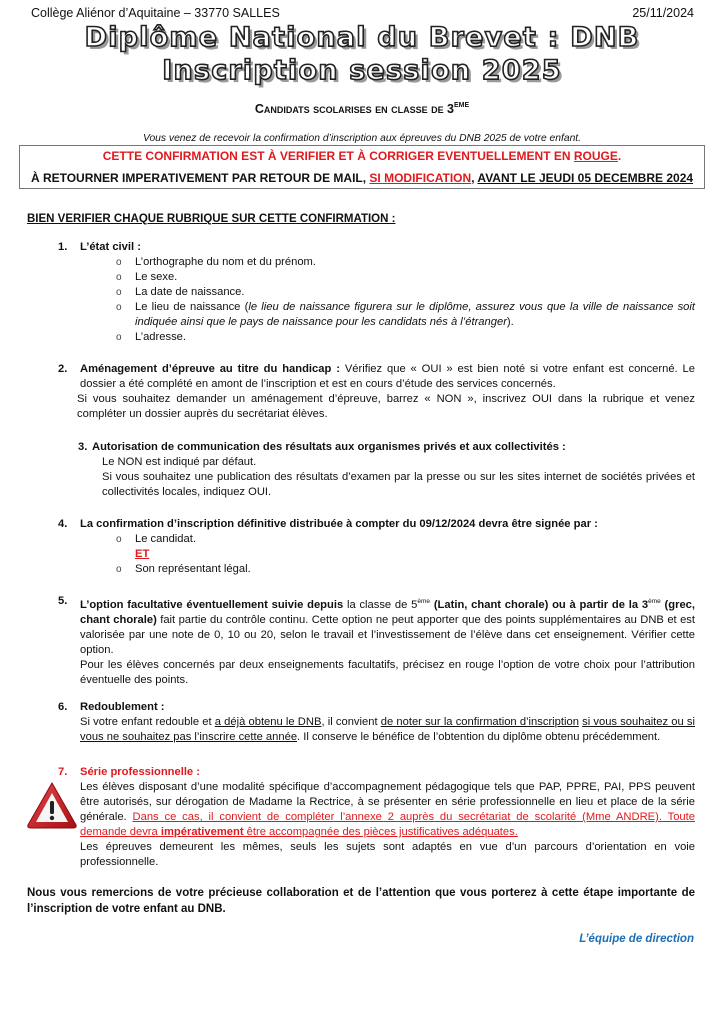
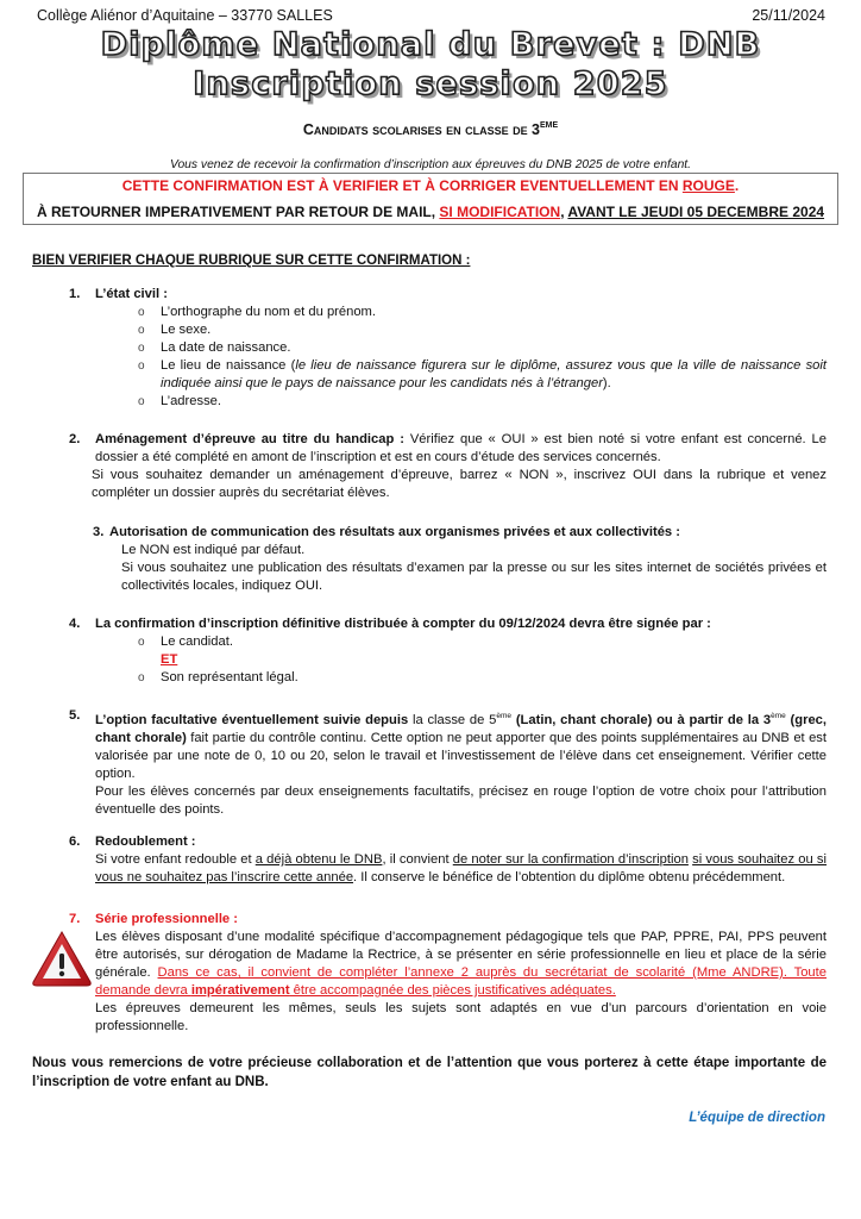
  Collège Aliénor d’Aquitaine – 33770 SALLES
  25/11/2024
  Diplôme National du Brevet : DNB
  Inscription session 2025
  Candidats scolarises en classe de 3
  Vous venez de recevoir la confirmation d’inscription aux épreuves du DNB 2025 de votre enfant.
  CETTE CONFIRMATION EST À VERIFIER ET À CORRIGER EVENTUELLEMENT EN ROUGE.
  À RETOURNER IMPERATIVEMENT PAR RETOUR DE MAIL, SI MODIFICATION, AVANT LE JEUDI 05 DECEMBRE 2024
  BIEN VERIFIER CHAQUE RUBRIQUE SUR CETTE CONFIRMATION :
  1.
  L’état civil :
  L’orthographe du nom et du prénom.
  Le sexe.
  La date de naissance.
  Le lieu de naissance (le lieu de naissance figurera sur le diplôme, assurez vous que la ville de naissance soit indiquée ainsi que le pays de naissance pour les candidats nés à l’étranger).
  L’adresse.
  2.
  Aménagement d’épreuve au titre du handicap : Vérifiez que « OUI » est bien noté si votre enfant est concerné. Le dossier a été complété en amont de l’inscription et est en cours d’étude des services concernés.
  Si vous souhaitez demander un aménagement d’épreuve, barrez « NON », inscrivez OUI dans la rubrique et venez compléter un dossier auprès du secrétariat élèves.
  3.
- Autorisation de communication des résultats aux organismes privés et aux collectivités :
+ Autorisation de communication des résultats aux organismes privées et aux collectivités :
  Le NON est indiqué par défaut.
  Si vous souhaitez une publication des résultats d’examen par la presse ou sur les sites internet de sociétés privées et collectivités locales, indiquez OUI.
  4.
  La confirmation d’inscription définitive distribuée à compter du 09/12/2024 devra être signée par :
  Le candidat.
  ET
  Son représentant légal.
  5.
  L’option facultative éventuellement suivie depuis la classe de 5 (Latin, chant chorale) ou à partir de la 3 (grec, chant chorale) fait partie du contrôle continu. Cette option ne peut apporter que des points supplémentaires au DNB et est valorisée par une note de 0, 10 ou 20, selon le travail et l’investissement de l’élève dans cet enseignement. Vérifier cette option.
  Pour les élèves concernés par deux enseignements facultatifs, précisez en rouge l’option de votre choix pour l’attribution éventuelle des points.
  6.
  Redoublement :
  Si votre enfant redouble et a déjà obtenu le DNB, il convient de noter sur la confirmation d’inscription si vous souhaitez ou si vous ne souhaitez pas l’inscrire cette année. Il conserve le bénéfice de l’obtention du diplôme obtenu précédemment.
  7.
  Série professionnelle :
  Les élèves disposant d’une modalité spécifique d’accompagnement pédagogique tels que PAP, PPRE, PAI, PPS peuvent être autorisés, sur dérogation de Madame la Rectrice, à se présenter en série professionnelle en lieu et place de la série générale. Dans ce cas, il convient de compléter l’annexe 2 auprès du secrétariat de scolarité (Mme ANDRE). Toute demande devra impérativement être accompagnée des pièces justificatives adéquates.
  Les épreuves demeurent les mêmes, seuls les sujets sont adaptés en vue d’un parcours d’orientation en voie professionnelle.
  Nous vous remercions de votre précieuse collaboration et de l’attention que vous porterez à cette étape importante de l’inscription de votre enfant au DNB.
  L’équipe de direction
